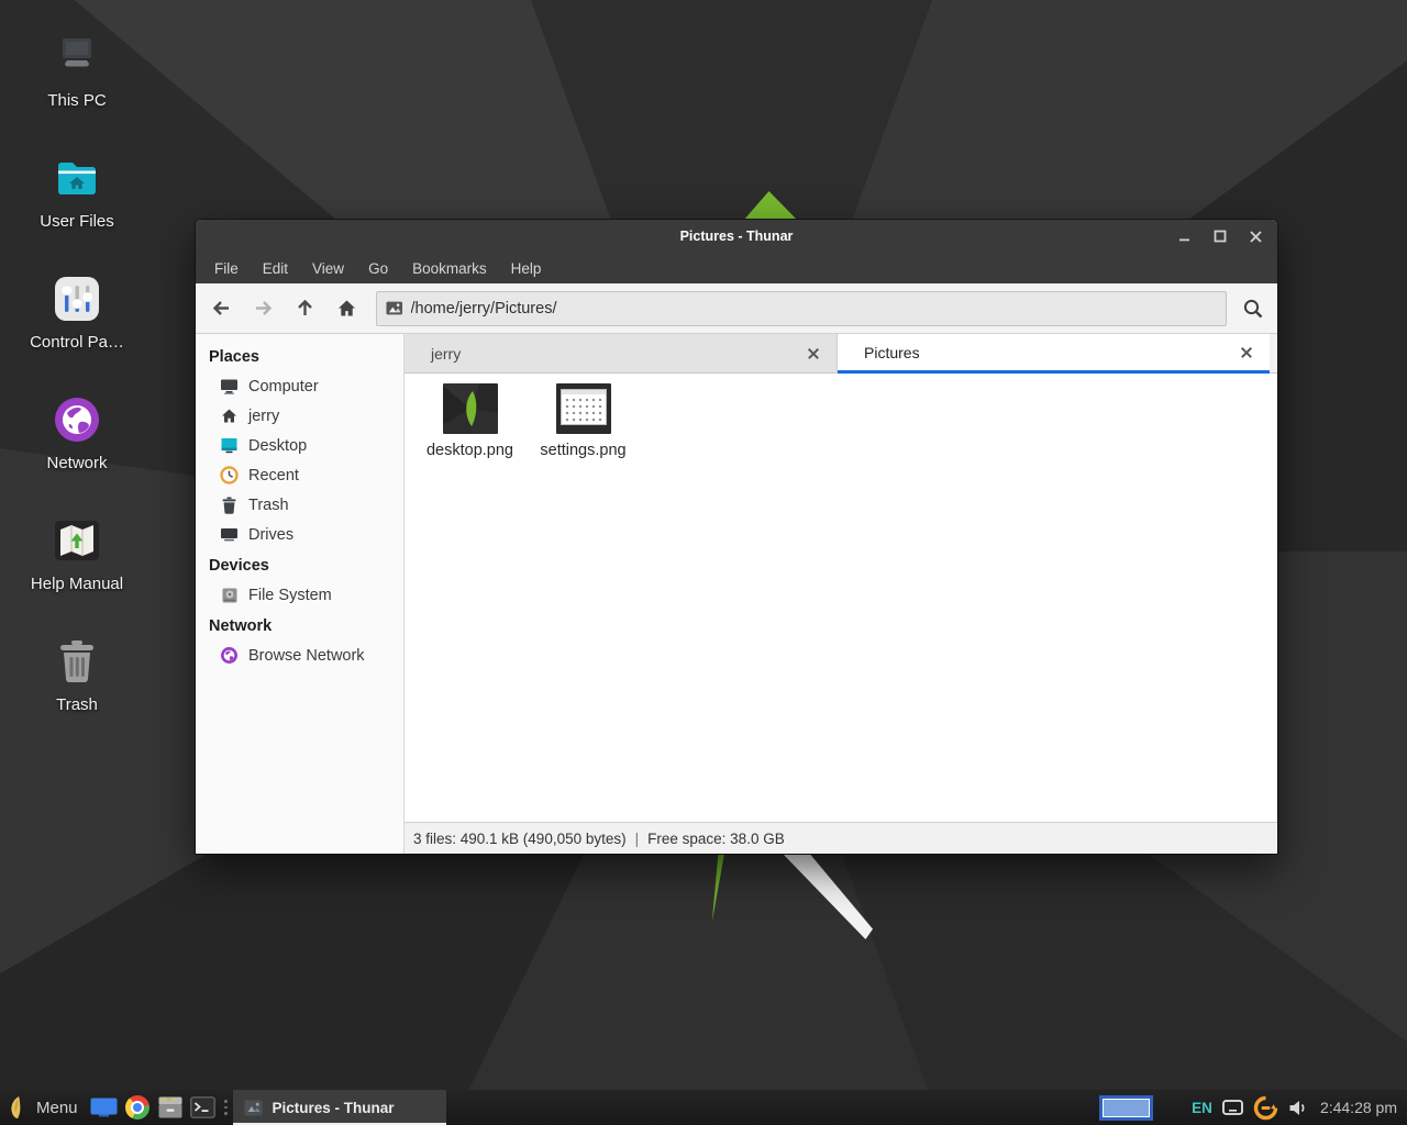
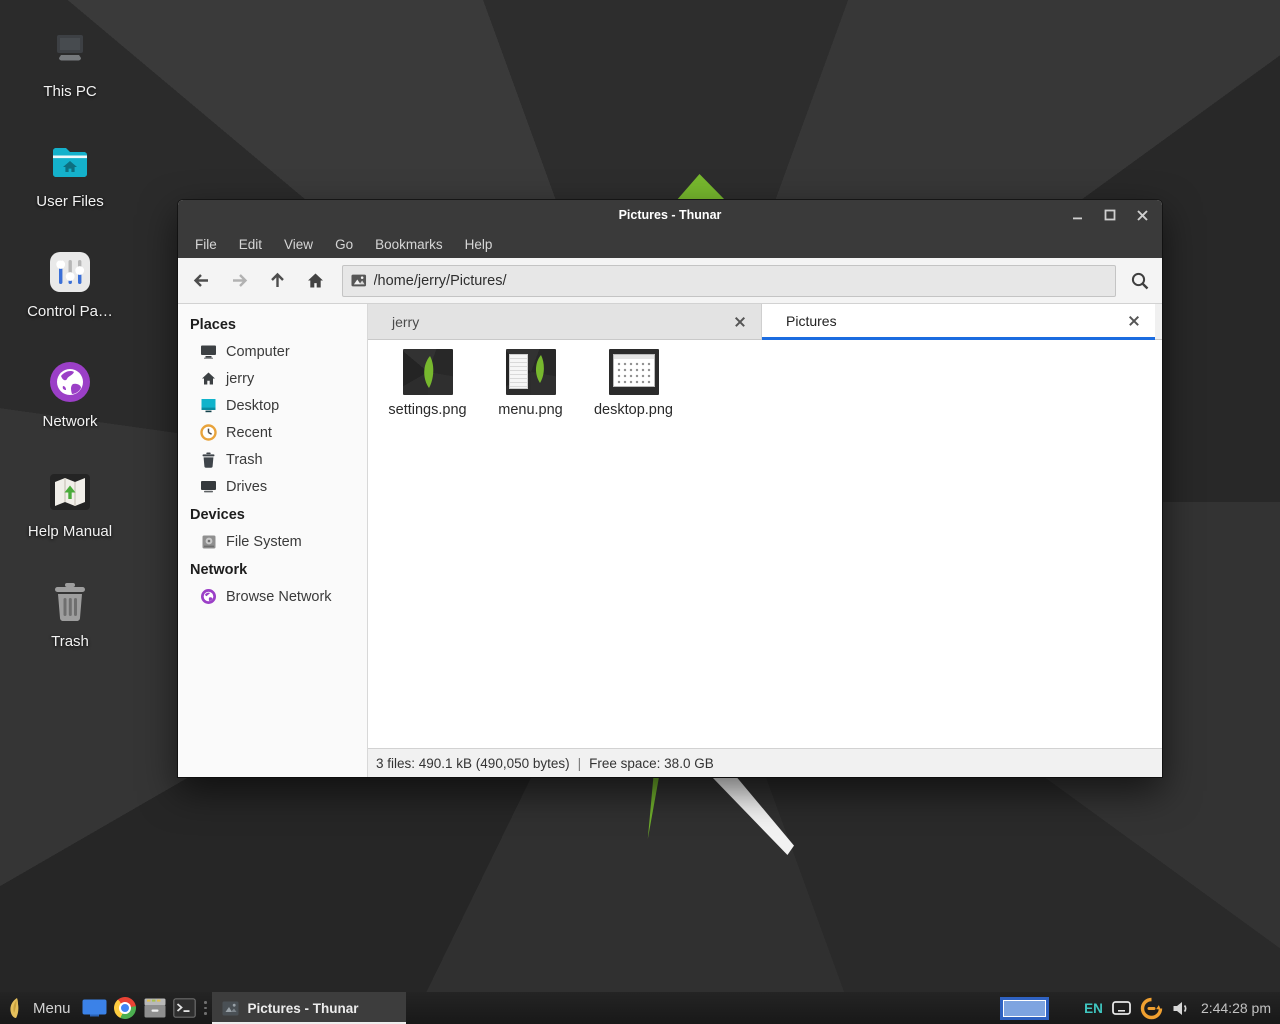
  This PC
  User Files
  Control Pa…
  Network
  Help Manual
  Trash
  Pictures - Thunar
  File
  Edit
  View
  Go
  Bookmarks
  Help
  /home/jerry/Pictures/
  Places
  Computer
  jerry
  Desktop
  Recent
  Trash
  Drives
  Devices
  File System
  Network
  Browse Network
  jerry
  Pictures
- desktop.png
+ settings.png
+ menu.png
- settings.png
+ desktop.png
  3 files: 490.1 kB (490,050 bytes)
  |
  Free space: 38.0 GB
  Menu
  Pictures - Thunar
  EN
  2:44:28 pm
